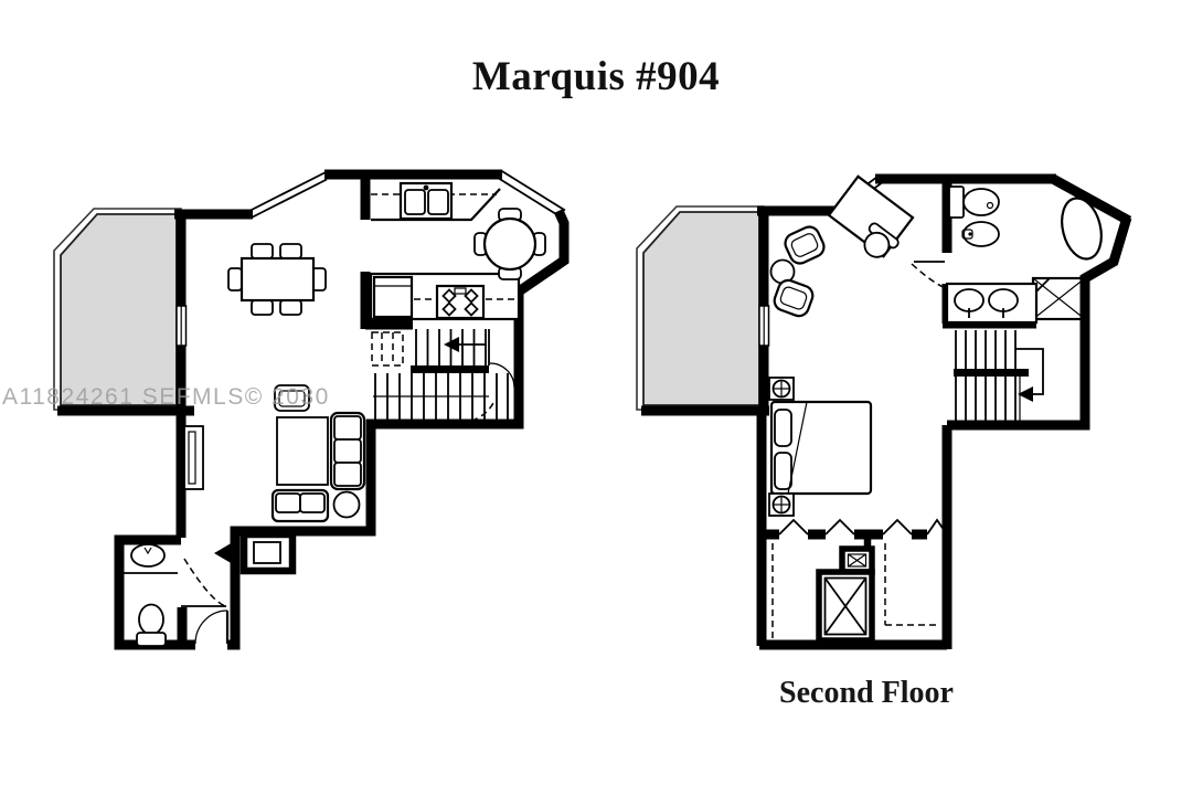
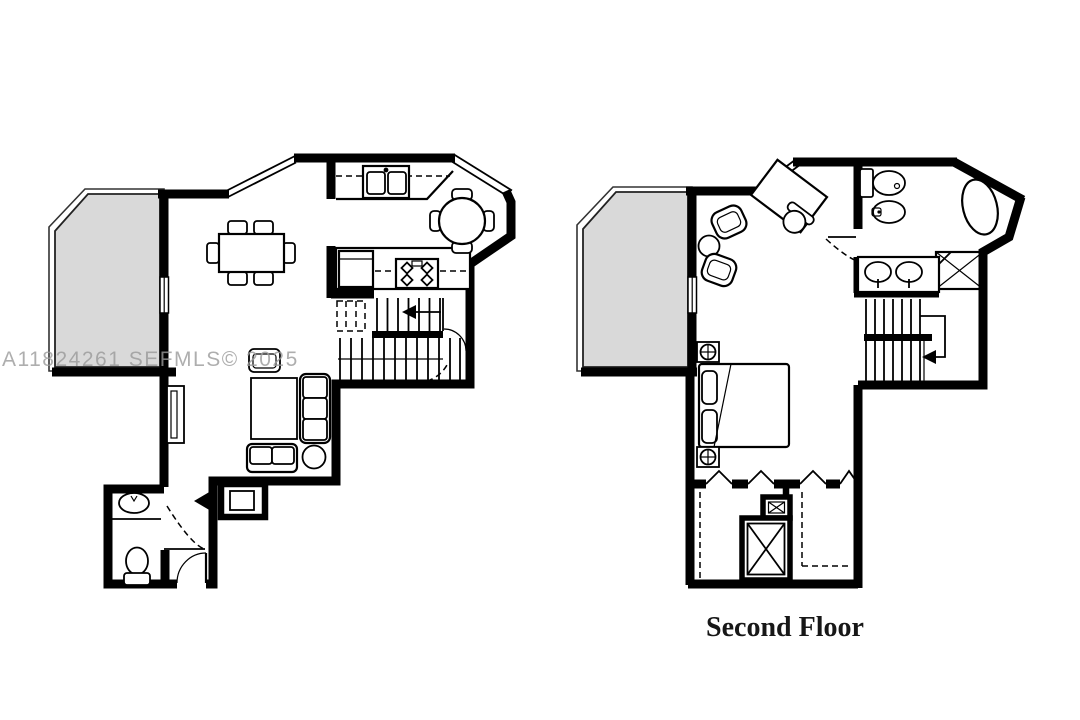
- Marquis #904
- A11824261 SEFMLS© 2030
+ A11824261 SEFMLS© 2025
  Second Floor
